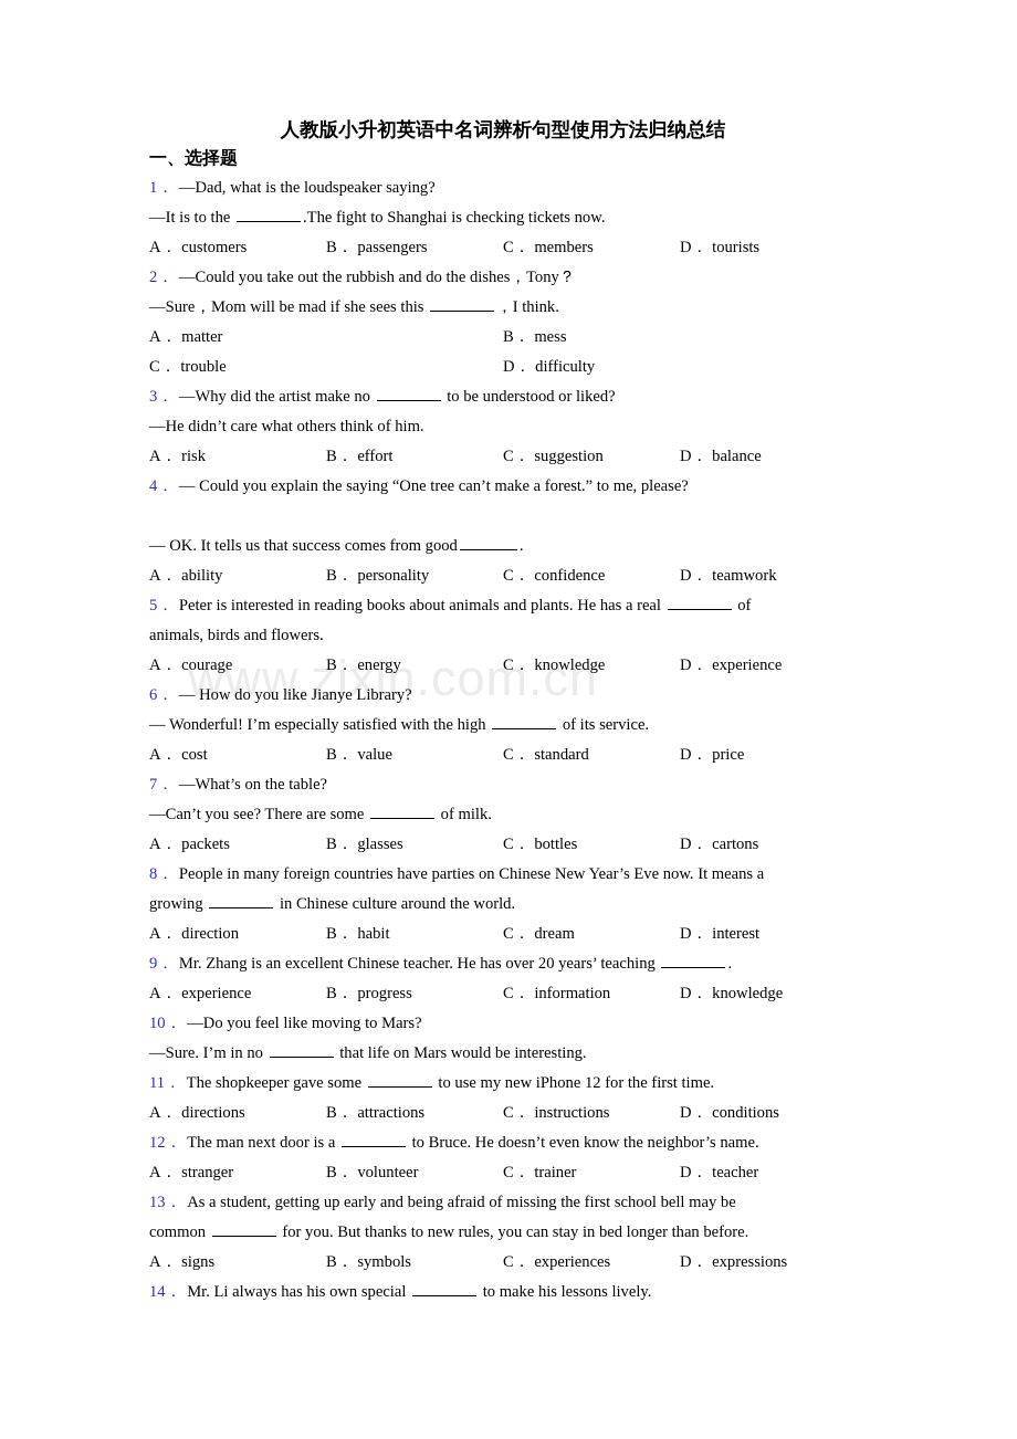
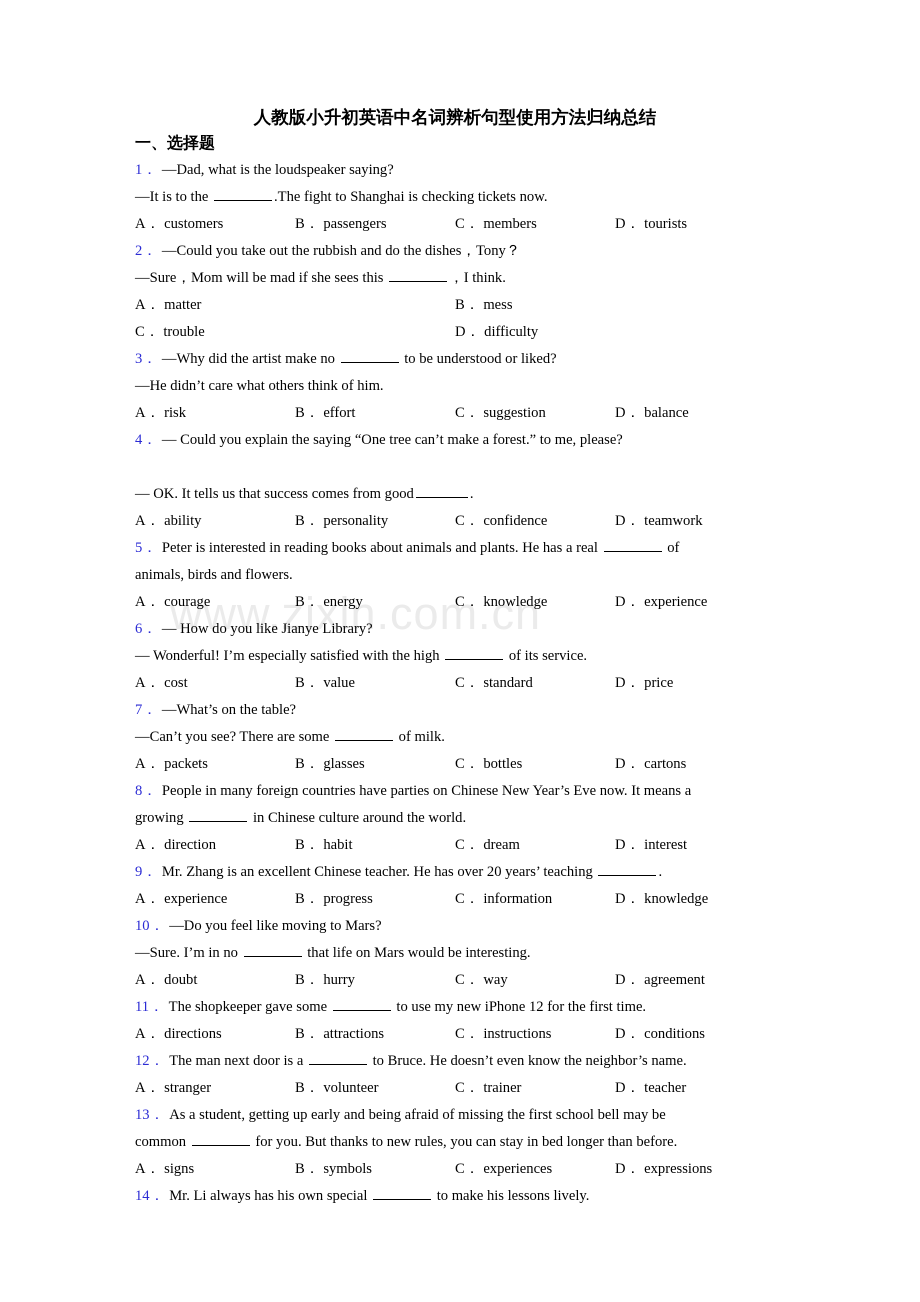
  www.zixin.com.cn
  人教版小升初英语中名词辨析句型使用方法归纳总结
  一、选择题
  1． —Dad, what is the loudspeaker saying?
  —It is to the .The fight to Shanghai is checking tickets now.
  A． customers B． passengers C． members D． tourists
  2． —Could you take out the rubbish and do the dishes，Tony？
  —Sure，Mom will be mad if she sees this ，I think.
  A． matter B． mess
  C． trouble D． difficulty
  3． —Why did the artist make no to be understood or liked?
  —He didn’t care what others think of him.
  A． risk B． effort C． suggestion D． balance
  4． — Could you explain the saying “One tree can’t make a forest.” to me, please?
  — OK. It tells us that success comes from good .
  A． ability B． personality C． confidence D． teamwork
  5． Peter is interested in reading books about animals and plants. He has a real of
  animals, birds and flowers.
  A． courage B． energy C． knowledge D． experience
  6． — How do you like Jianye Library?
  — Wonderful! I’m especially satisfied with the high of its service.
  A． cost B． value C． standard D． price
  7． —What’s on the table?
  —Can’t you see? There are some of milk.
  A． packets B． glasses C． bottles D． cartons
  8． People in many foreign countries have parties on Chinese New Year’s Eve now. It means a
  growing in Chinese culture around the world.
  A． direction B． habit C． dream D． interest
  9． Mr. Zhang is an excellent Chinese teacher. He has over 20 years’ teaching .
  A． experience B． progress C． information D． knowledge
  10． —Do you feel like moving to Mars?
  —Sure. I’m in no that life on Mars would be interesting.
+ A． doubt B． hurry C． way D． agreement
  11． The shopkeeper gave some to use my new iPhone 12 for the first time.
  A． directions B． attractions C． instructions D． conditions
  12． The man next door is a to Bruce. He doesn’t even know the neighbor’s name.
  A． stranger B． volunteer C． trainer D． teacher
  13． As a student, getting up early and being afraid of missing the first school bell may be
  common for you. But thanks to new rules, you can stay in bed longer than before.
  A． signs B． symbols C． experiences D． expressions
  14． Mr. Li always has his own special to make his lessons lively.
